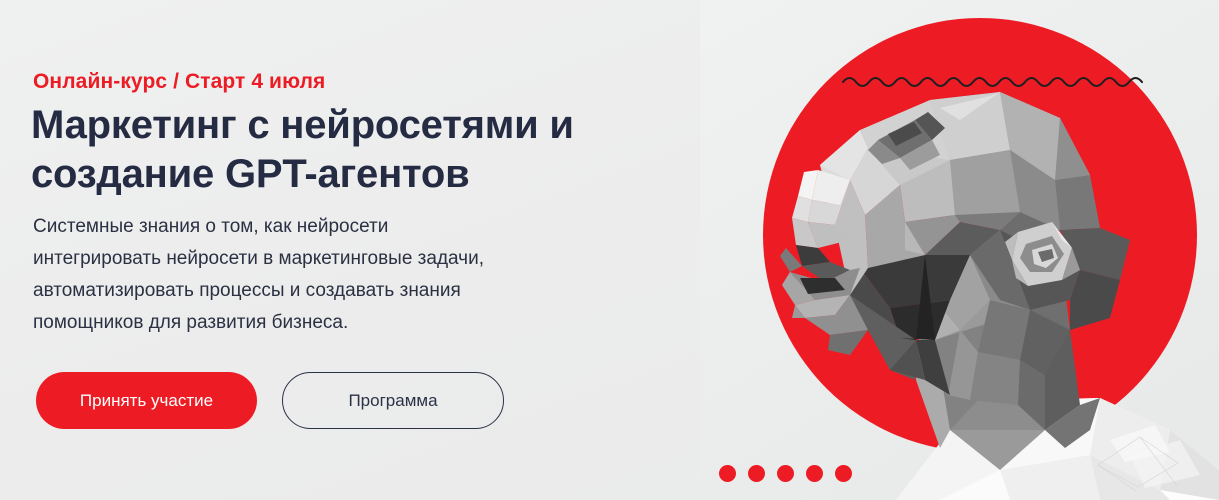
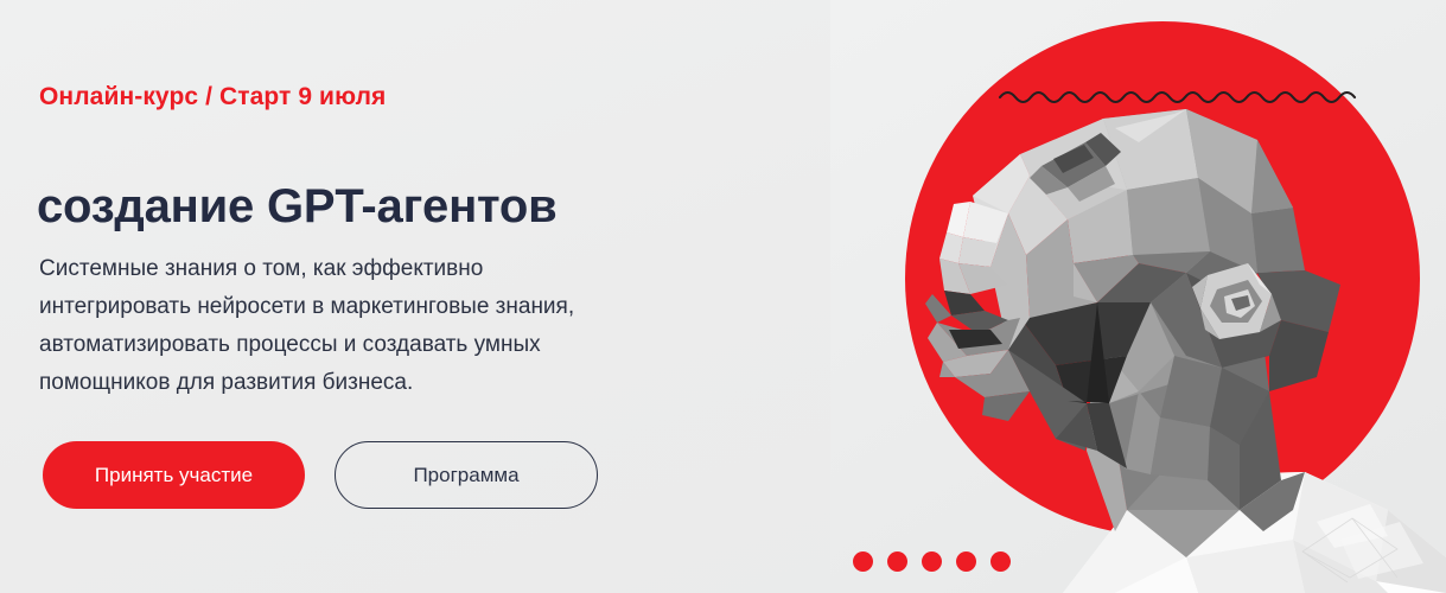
- Онлайн-курс / Старт 4 июля
+ Онлайн-курс / Старт 9 июля
- Маркетинг с нейросетями и
  создание GPT-агентов
- Системные знания о том, как нейросети
+ Системные знания о том, как эффективно
- интегрировать нейросети в маркетинговые задачи,
+ интегрировать нейросети в маркетинговые знания,
- автоматизировать процессы и создавать знания
+ автоматизировать процессы и создавать умных
  помощников для развития бизнеса.
  Принять участие
  Программа
